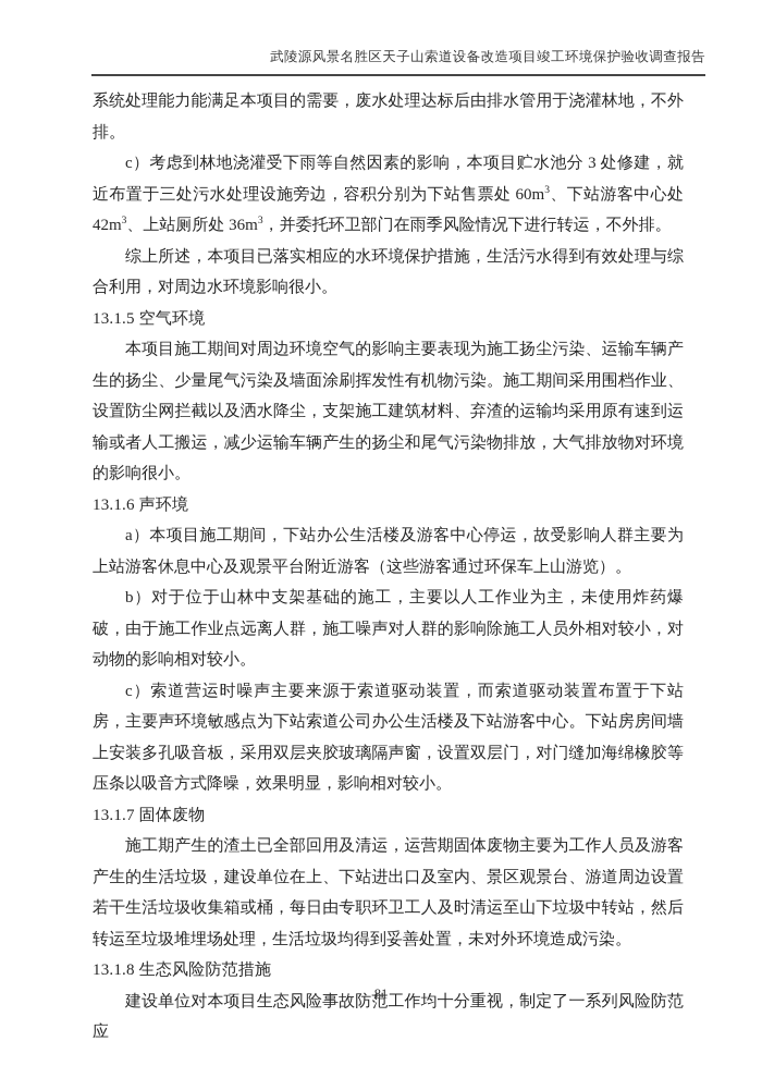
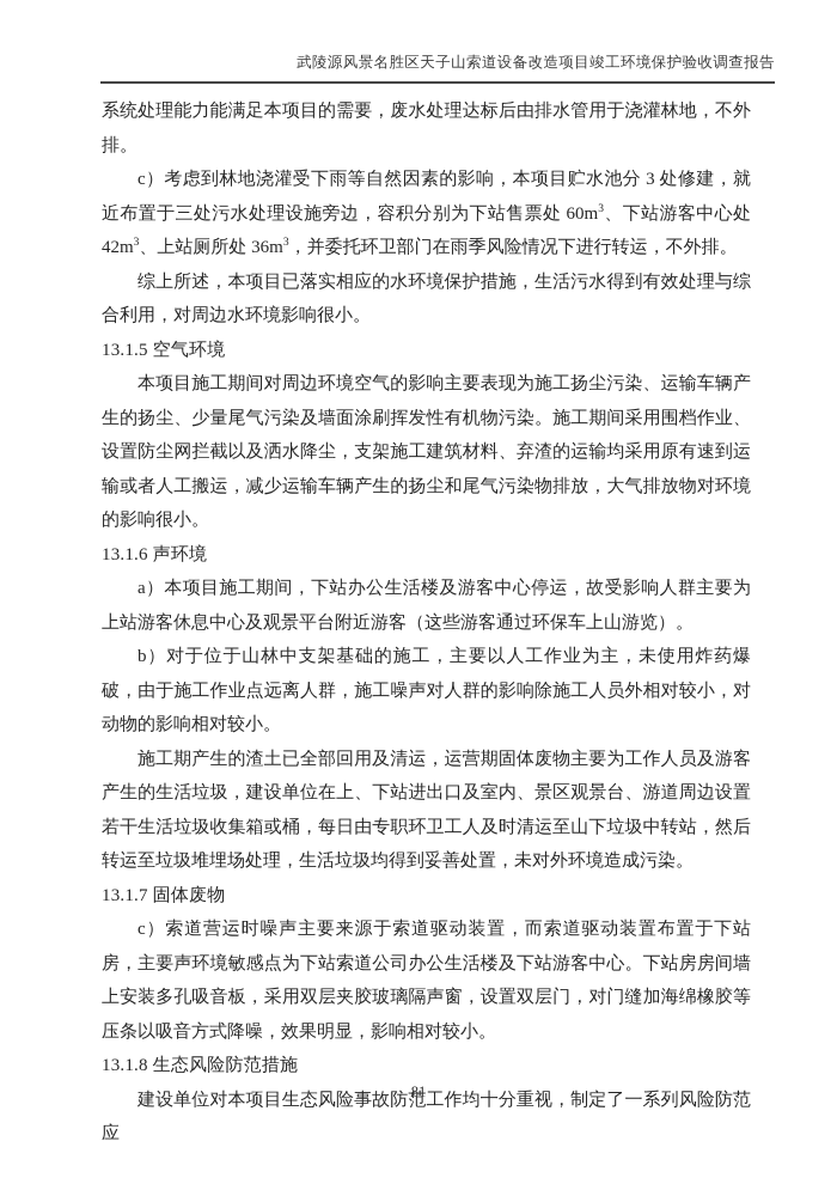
  武陵源风景名胜区天子山索道设备改造项目竣工环境保护验收调查报告
  系统处理能力能满足本项目的需要，废水处理达标后由排水管用于浇灌林地，不外排。
  c）考虑到林地浇灌受下雨等自然因素的影响，本项目贮水池分 3 处修建，就近布置于三处污水处理设施旁边，容积分别为下站售票处 60m3、下站游客中心处 42m3、上站厕所处 36m3，并委托环卫部门在雨季风险情况下进行转运，不外排。
  综上所述，本项目已落实相应的水环境保护措施，生活污水得到有效处理与综合利用，对周边水环境影响很小。
  13.1.5 空气环境
  本项目施工期间对周边环境空气的影响主要表现为施工扬尘污染、运输车辆产生的扬尘、少量尾气污染及墙面涂刷挥发性有机物污染。施工期间采用围档作业、设置防尘网拦截以及洒水降尘，支架施工建筑材料、弃渣的运输均采用原有速到运输或者人工搬运，减少运输车辆产生的扬尘和尾气污染物排放，大气排放物对环境的影响很小。
  13.1.6 声环境
  a）本项目施工期间，下站办公生活楼及游客中心停运，故受影响人群主要为上站游客休息中心及观景平台附近游客（这些游客通过环保车上山游览）。
  b）对于位于山林中支架基础的施工，主要以人工作业为主，未使用炸药爆破，由于施工作业点远离人群，施工噪声对人群的影响除施工人员外相对较小，对动物的影响相对较小。
- c）索道营运时噪声主要来源于索道驱动装置，而索道驱动装置布置于下站房，主要声环境敏感点为下站索道公司办公生活楼及下站游客中心。下站房房间墙上安装多孔吸音板，采用双层夹胶玻璃隔声窗，设置双层门，对门缝加海绵橡胶等压条以吸音方式降噪，效果明显，影响相对较小。
+ 施工期产生的渣土已全部回用及清运，运营期固体废物主要为工作人员及游客产生的生活垃圾，建设单位在上、下站进出口及室内、景区观景台、游道周边设置若干生活垃圾收集箱或桶，每日由专职环卫工人及时清运至山下垃圾中转站，然后转运至垃圾堆埋场处理，生活垃圾均得到妥善处置，未对外环境造成污染。
  13.1.7 固体废物
- 施工期产生的渣土已全部回用及清运，运营期固体废物主要为工作人员及游客产生的生活垃圾，建设单位在上、下站进出口及室内、景区观景台、游道周边设置若干生活垃圾收集箱或桶，每日由专职环卫工人及时清运至山下垃圾中转站，然后转运至垃圾堆埋场处理，生活垃圾均得到妥善处置，未对外环境造成污染。
+ c）索道营运时噪声主要来源于索道驱动装置，而索道驱动装置布置于下站房，主要声环境敏感点为下站索道公司办公生活楼及下站游客中心。下站房房间墙上安装多孔吸音板，采用双层夹胶玻璃隔声窗，设置双层门，对门缝加海绵橡胶等压条以吸音方式降噪，效果明显，影响相对较小。
  13.1.8 生态风险防范措施
  建设单位对本项目生态风险事故防范工作均十分重视，制定了一系列风险防范应
  81
